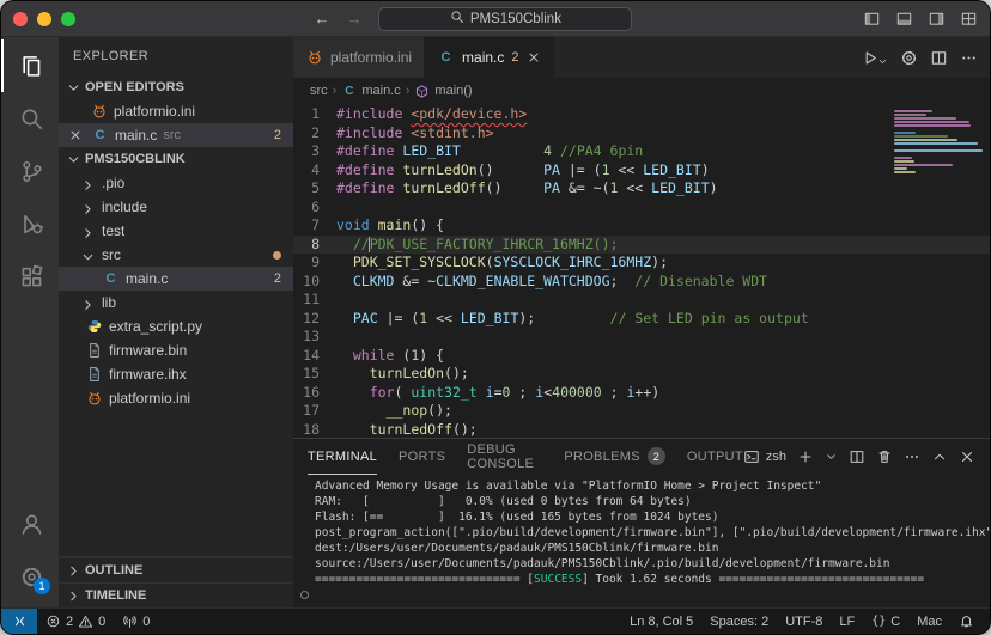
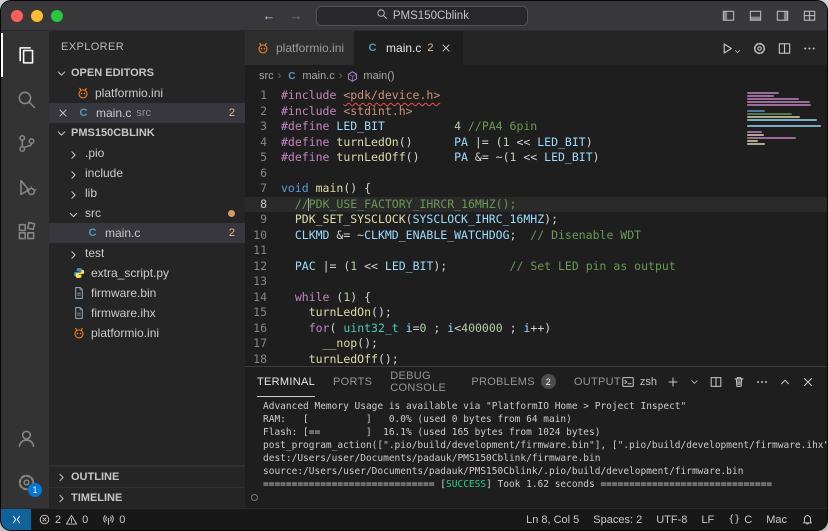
  ←
  →
  PMS150Cblink
  1
  EXPLORER
  OPEN EDITORS
  platformio.ini
  C
  main.c
  src
  2
  PMS150CBLINK
  .pio
  include
- test
+ lib
  src
  C
  main.c
  2
- lib
+ test
  extra_script.py
  firmware.bin
  firmware.ihx
  platformio.ini
  OUTLINE
  TIMELINE
  platformio.ini
  C
  main.c
  2
  src
  ›
  C
  main.c
  ›
  main()
  1
  #include <pdk/device.h>
  2
  #include <stdint.h>
  3
  #define LED_BIT 4 //PA4 6pin
  4
  #define turnLedOn() PA |= (1 << LED_BIT)
  5
  #define turnLedOff() PA &= ~(1 << LED_BIT)
  6
  7
  void main() {
  8
  //PDK_USE_FACTORY_IHRCR_16MHZ();
  9
  PDK_SET_SYSCLOCK(SYSCLOCK_IHRC_16MHZ);
  10
  CLKMD &= ~CLKMD_ENABLE_WATCHDOG; // Disenable WDT
  11
  12
  PAC |= (1 << LED_BIT); // Set LED pin as output
  13
  14
  while (1) {
  15
  turnLedOn();
  16
  for( uint32_t i=0 ; i<400000 ; i++)
  17
  __nop();
  18
  turnLedOff();
  TERMINAL
  PORTS
  DEBUG CONSOLE
  PROBLEMS
  2
  OUTPUT
  zsh
  Advanced Memory Usage is available via "PlatformIO Home > Project Inspect"
- RAM: [ ] 0.0% (used 0 bytes from 64 bytes)
+ RAM: [ ] 0.0% (used 0 bytes from 64 main)
  Flash: [== ] 16.1% (used 165 bytes from 1024 bytes)
  post_program_action([".pio/build/development/firmware.bin"], [".pio/build/development/firmware.ihx"
  dest:/Users/user/Documents/padauk/PMS150Cblink/firmware.bin
  source:/Users/user/Documents/padauk/PMS150Cblink/.pio/build/development/firmware.bin
  ============================== [SUCCESS] Took 1.62 seconds ==============================
  2
  0
  0
  Ln 8, Col 5
  Spaces: 2
  UTF-8
  LF
  {}
  C
  Mac
